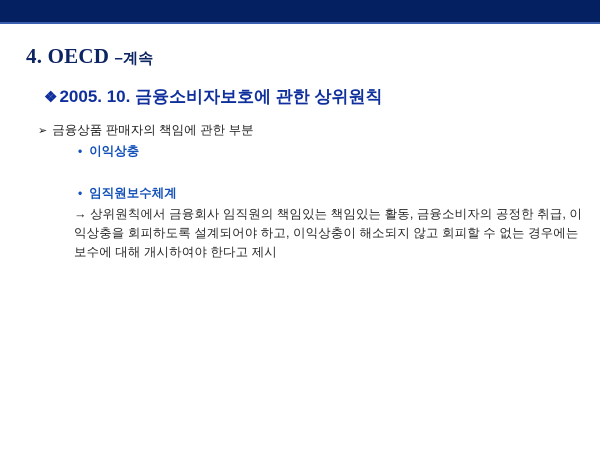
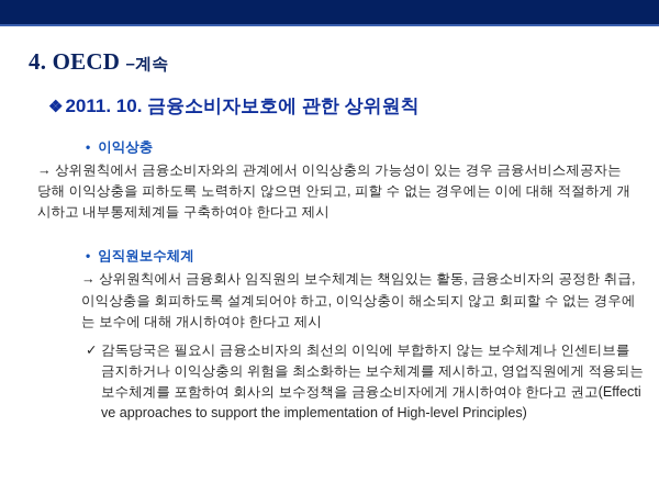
  4. OECD –계속
  ❖
- 2005. 10. 금융소비자보호에 관한 상위원칙
+ 2011. 10. 금융소비자보호에 관한 상위원칙
- ➢ 금융상품 판매자의 책임에 관한 부분
  • 이익상충
+ → 상위원칙에서 금융소비자와의 관계에서 이익상충의 가능성이 있는 경우 금융서비스제공자는 당해 이익상충을 피하도록 노력하지 않으면 안되고, 피할 수 없는 경우에는 이에 대해 적절하게 개시하고 내부통제체계들 구축하여야 한다고 제시
  • 임직원보수체계
- → 상위원칙에서 금융회사 임직원의 책임있는 책임있는 활동, 금융소비자의 공정한 취급, 이익상충을 회피하도록 설계되어야 하고, 이익상충이 해소되지 않고 회피할 수 없는 경우에는 보수에 대해 개시하여야 한다고 제시
+ → 상위원칙에서 금융회사 임직원의 보수체계는 책임있는 활동, 금융소비자의 공정한 취급, 이익상충을 회피하도록 설계되어야 하고, 이익상충이 해소되지 않고 회피할 수 없는 경우에는 보수에 대해 개시하여야 한다고 제시
+ ✓ 감독당국은 필요시 금융소비자의 최선의 이익에 부합하지 않는 보수체계나 인센티브를 금지하거나 이익상충의 위험을 최소화하는 보수체계를 제시하고, 영업직원에게 적용되는 보수체계를 포함하여 회사의 보수정책을 금융소비자에게 개시하여야 한다고 권고(Effective approaches to support the implementation of High-level Principles)
